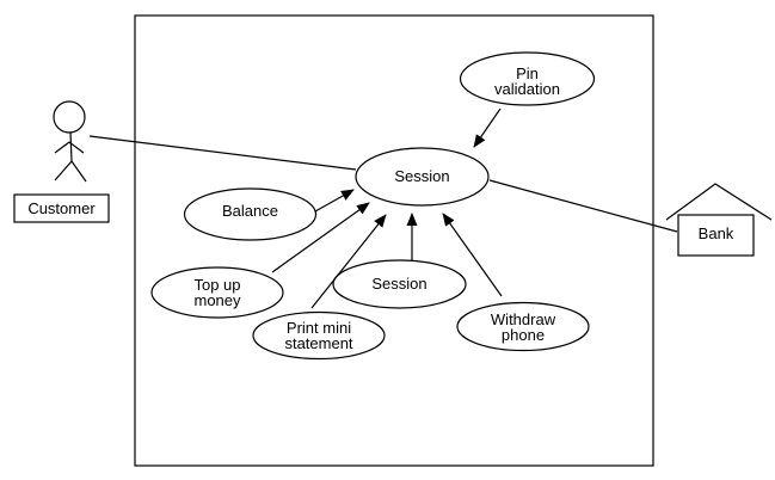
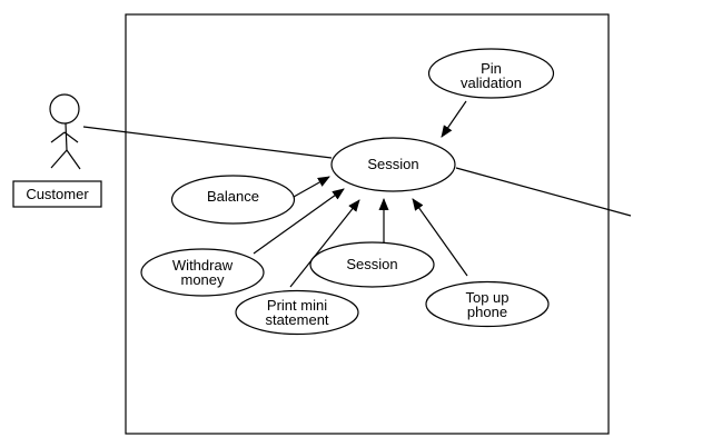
  Customer
- Bank
  Pin
  validation
  Session
  Balance
- Top up
+ Withdraw
  money
  Session
  Print mini
  statement
- Withdraw
+ Top up
  phone
